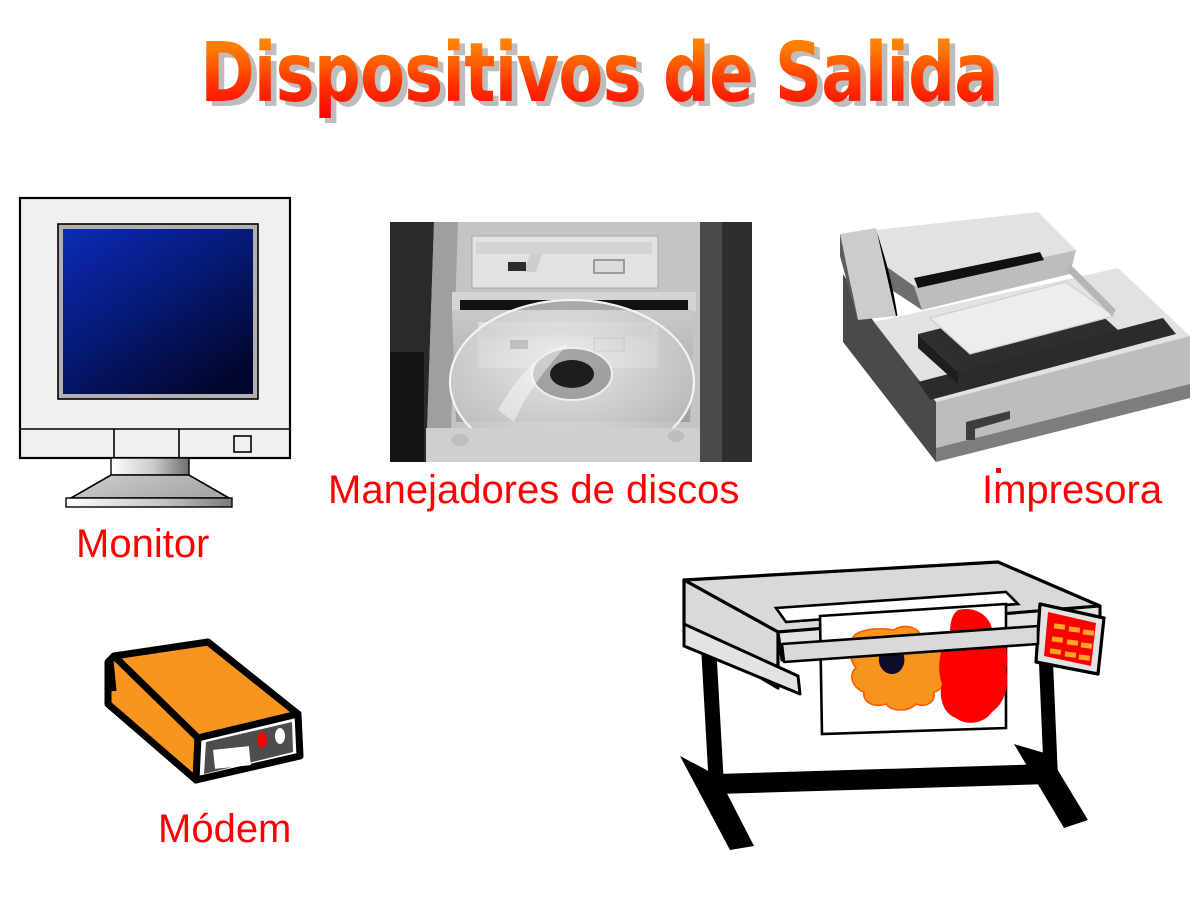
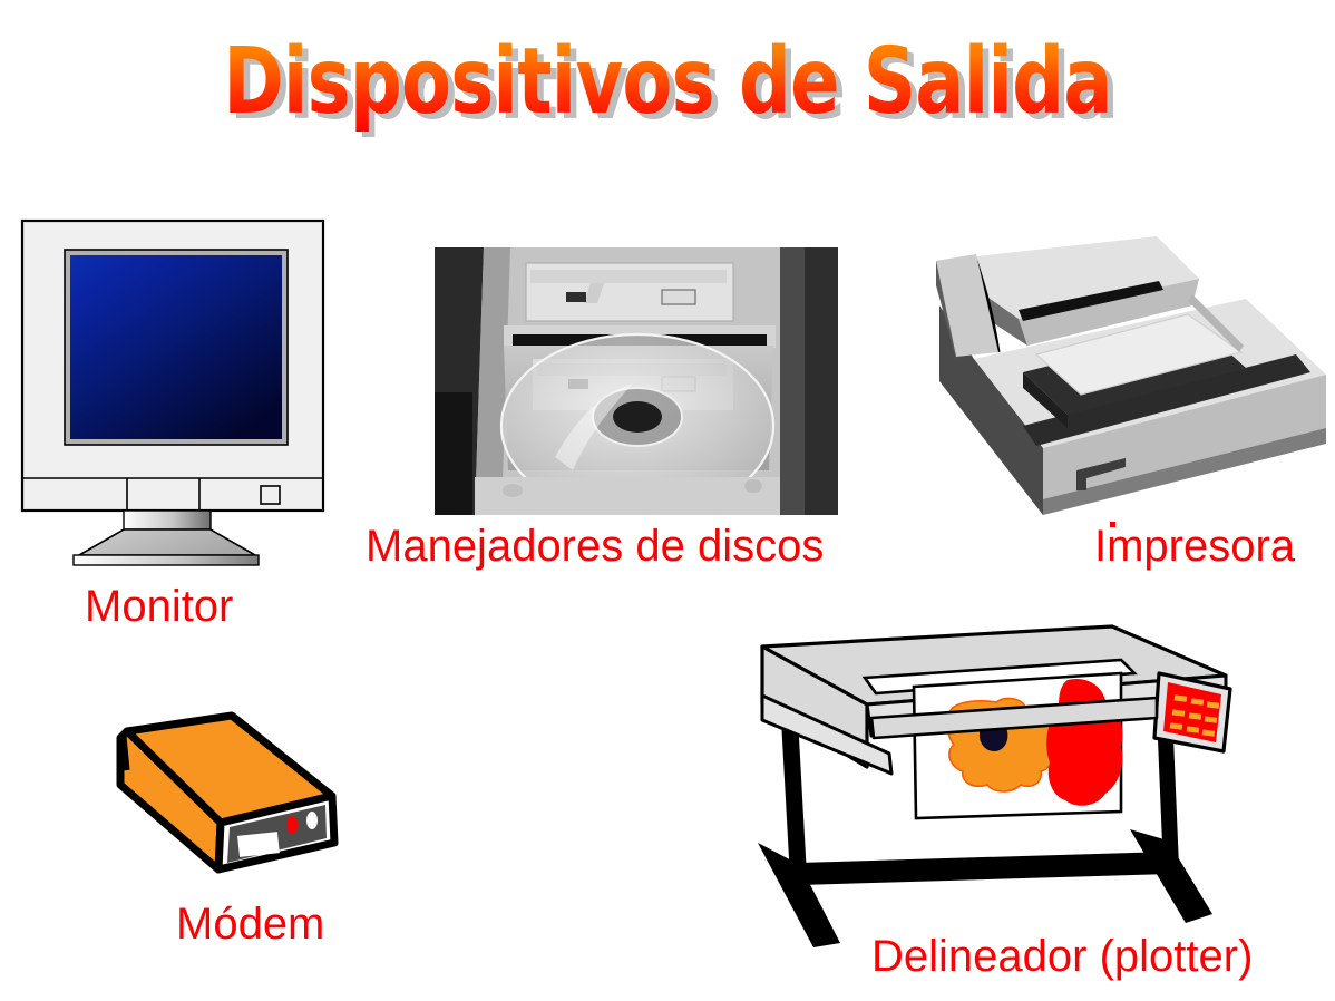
  Dispositivos de Salida
  Monitor
  Manejadores de discos
  Impresora
  Módem
+ Delineador (plotter)
